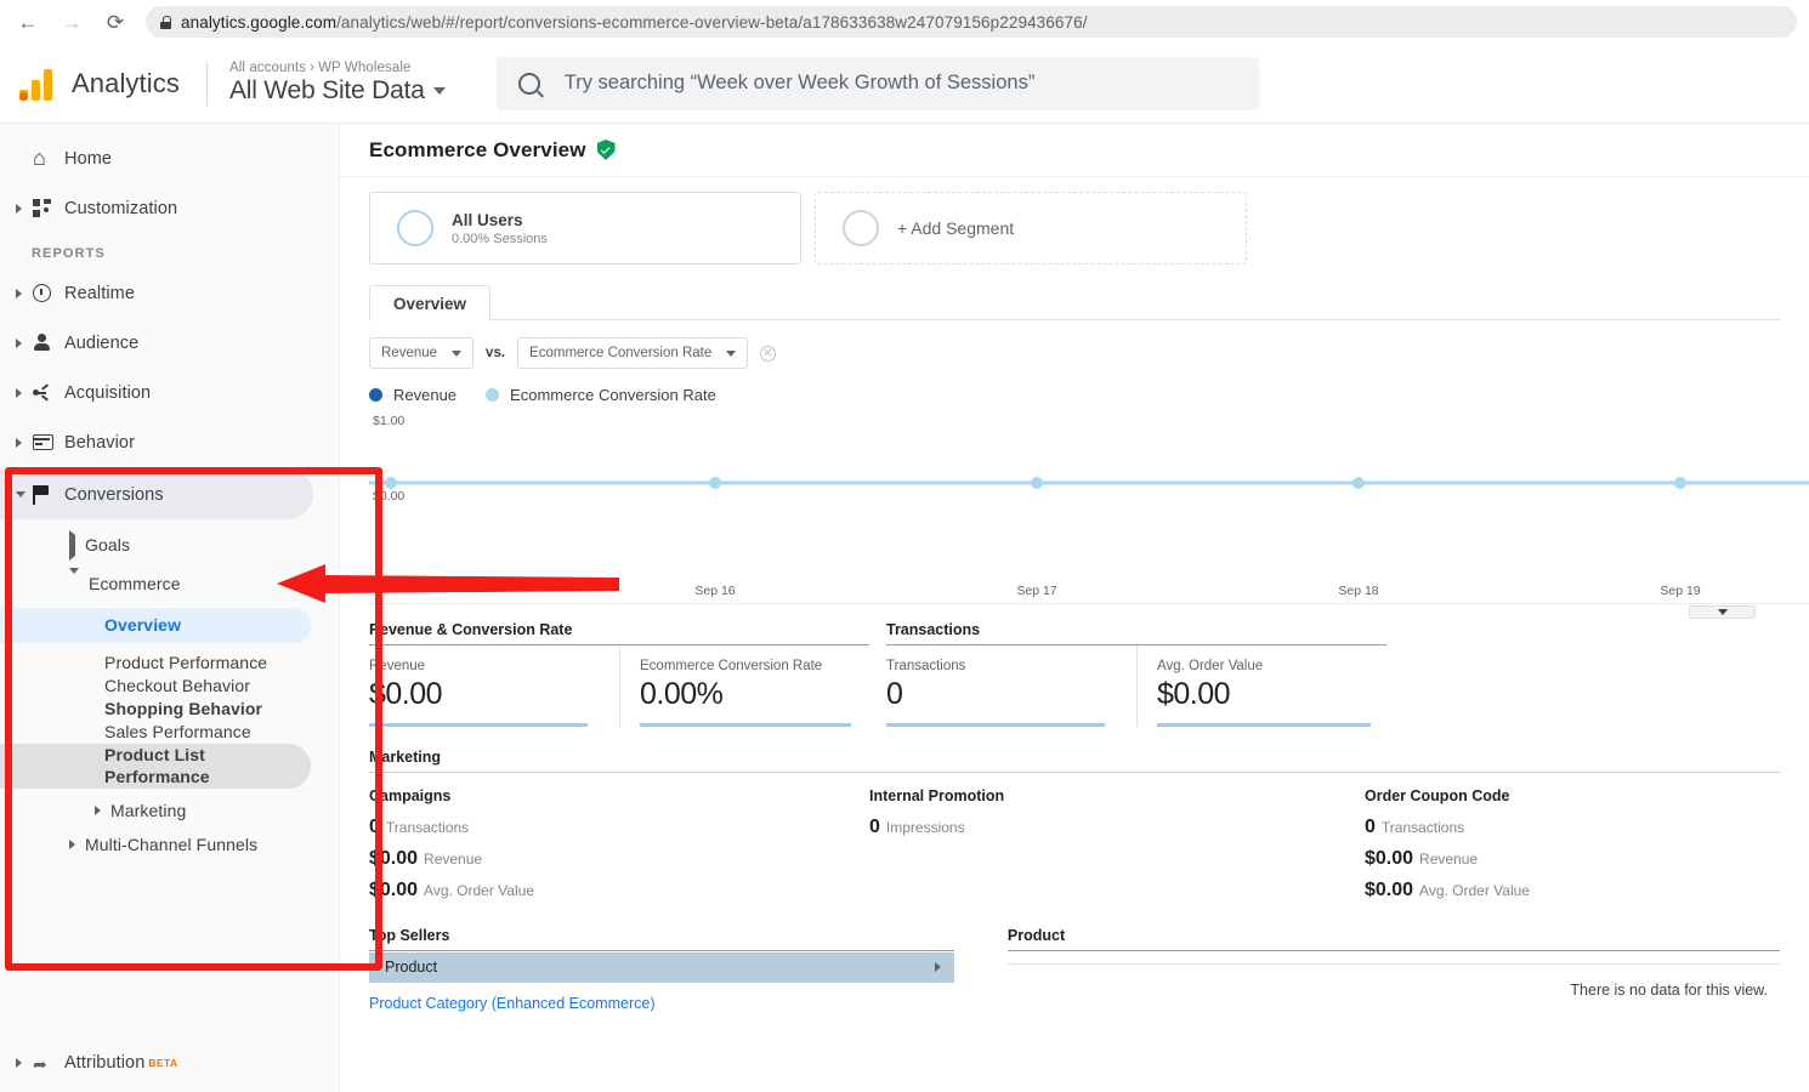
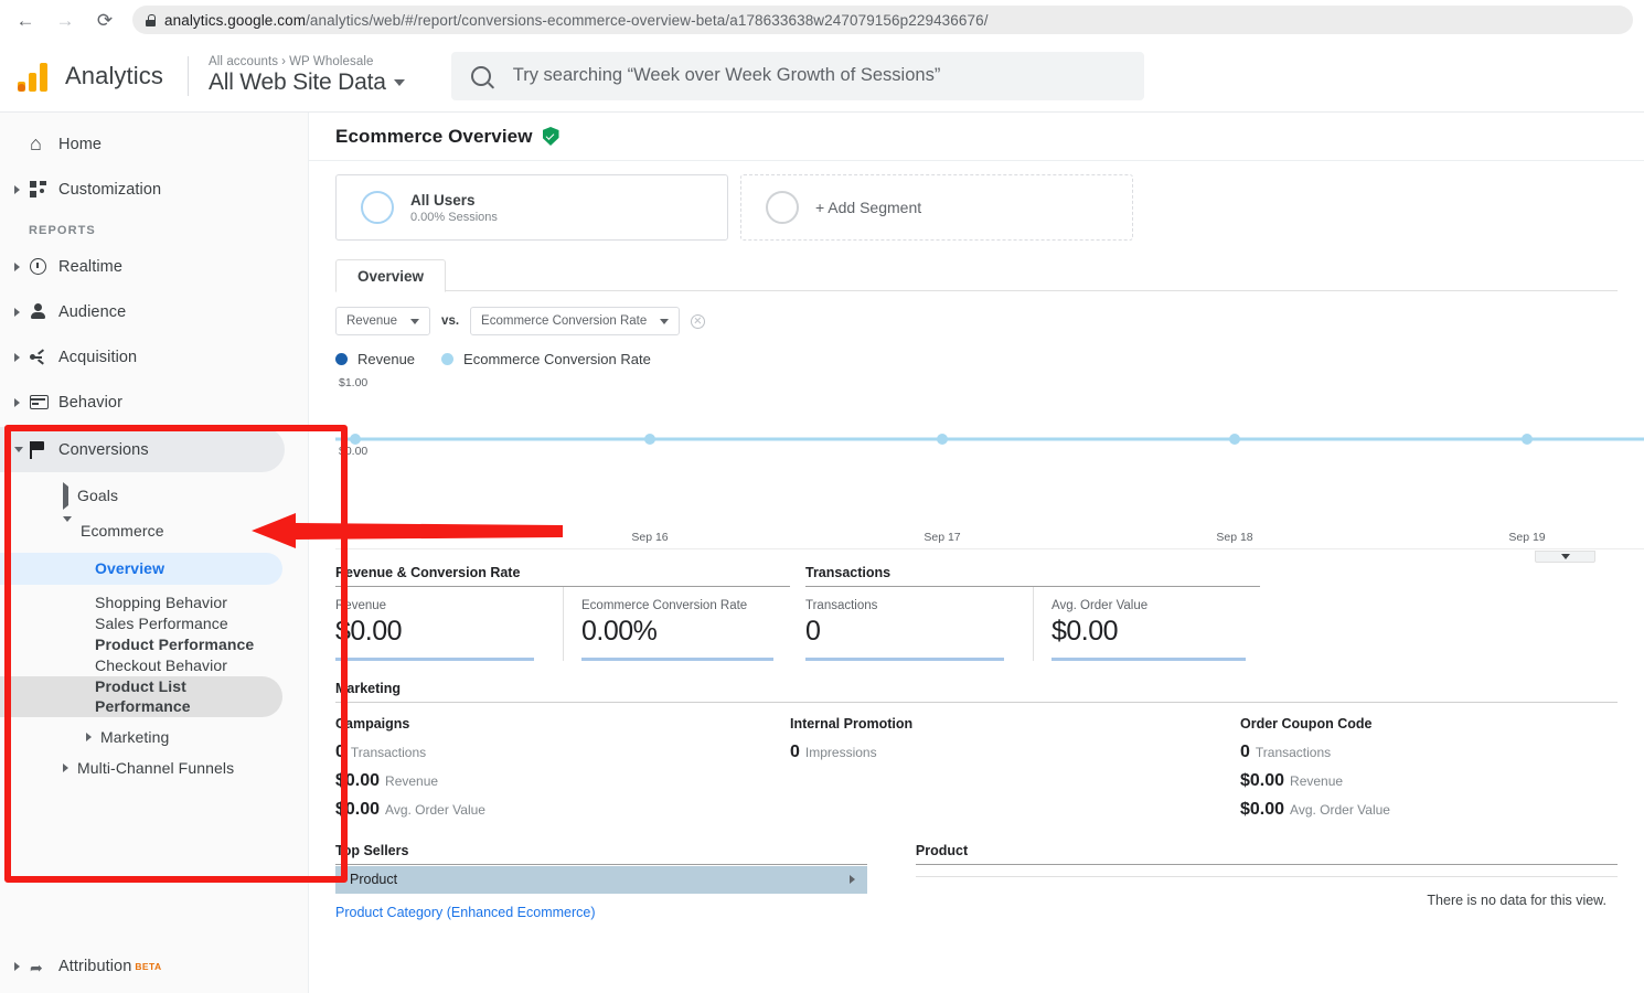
  ←
  →
  ⟳
  analytics.google.com/analytics/web/#/report/conversions-ecommerce-overview-beta/a178633638w247079156p229436676/
  Analytics
  All accounts › WP Wholesale
  All Web Site Data
  Try searching “Week over Week Growth of Sessions”
  Home
  Customization
  REPORTS
  Realtime
  Audience
  Acquisition
  Behavior
  Conversions
  Goals
  Ecommerce
  Overview
- Product Performance
+ Shopping Behavior
- Checkout Behavior
+ Sales Performance
- Shopping Behavior
+ Product Performance
- Sales Performance
+ Checkout Behavior
  Product List Performance
  Marketing
  Multi-Channel Funnels
  ➦
  Attribution
  BETA
  Ecommerce Overview
  All Users
  0.00% Sessions
  + Add Segment
  Overview
  Revenue
  vs.
  Ecommerce Conversion Rate
  Revenue
  Ecommerce Conversion Rate
  $1.00
  $0.00
  Sep 16
  Sep 17
  Sep 18
  Sep 19
  Revenue & Conversion Rate
  Revenue
  $0.00
  Ecommerce Conversion Rate
  0.00%
  Transactions
  Transactions
  0
  Avg. Order Value
  $0.00
  Marketing
  Campaigns
  0 Transactions
  $0.00 Revenue
  $0.00 Avg. Order Value
  Internal Promotion
  0 Impressions
  Order Coupon Code
  0 Transactions
  $0.00 Revenue
  $0.00 Avg. Order Value
  Top Sellers
  Product
  Product Category (Enhanced Ecommerce)
  Product
  There is no data for this view.
